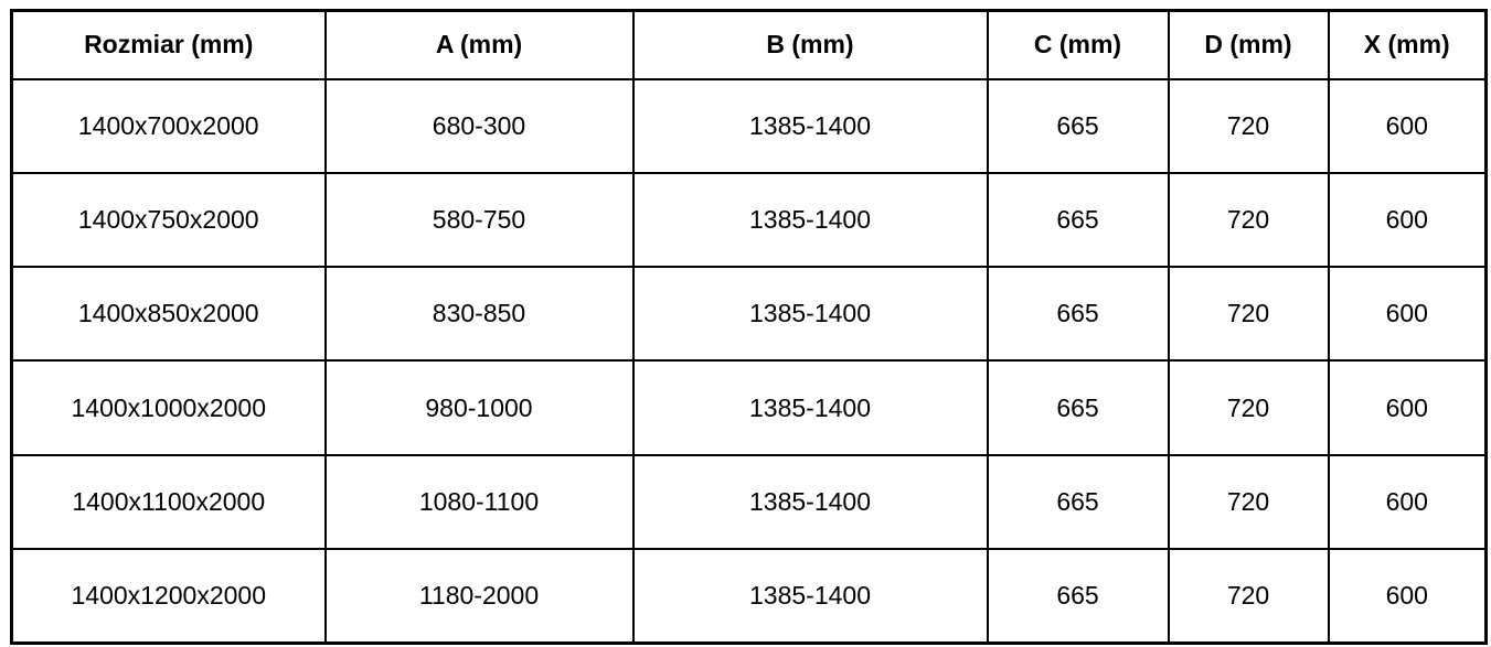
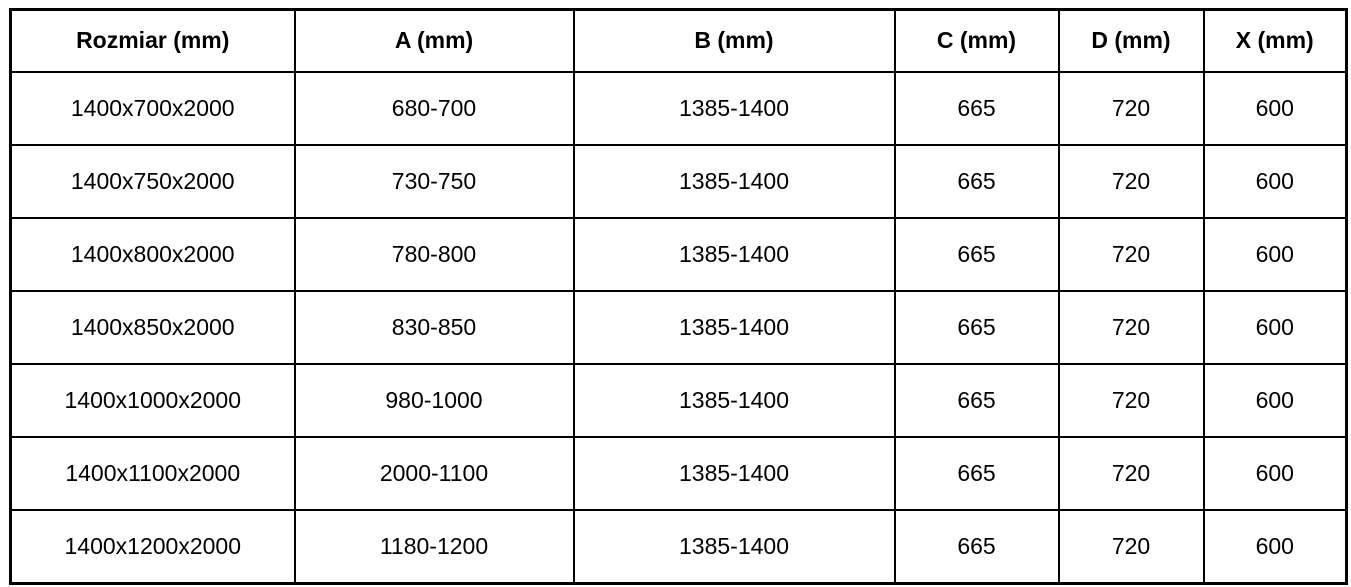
  Rozmiar (mm)	A (mm)	B (mm)	C (mm)	D (mm)	X (mm)
- 1400x700x2000	680-300	1385-1400	665	720	600
+ 1400x700x2000	680-700	1385-1400	665	720	600
- 1400x750x2000	580-750	1385-1400	665	720	600
+ 1400x750x2000	730-750	1385-1400	665	720	600
+ 1400x800x2000	780-800	1385-1400	665	720	600
  1400x850x2000	830-850	1385-1400	665	720	600
  1400x1000x2000	980-1000	1385-1400	665	720	600
- 1400x1100x2000	1080-1100	1385-1400	665	720	600
+ 1400x1100x2000	2000-1100	1385-1400	665	720	600
- 1400x1200x2000	1180-2000	1385-1400	665	720	600
+ 1400x1200x2000	1180-1200	1385-1400	665	720	600
